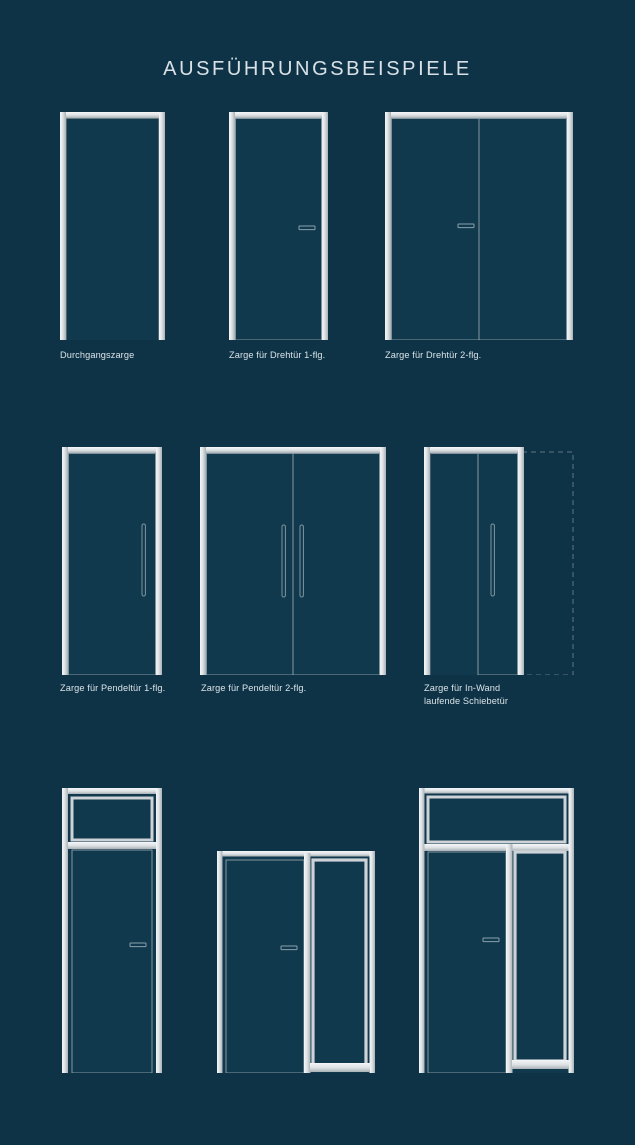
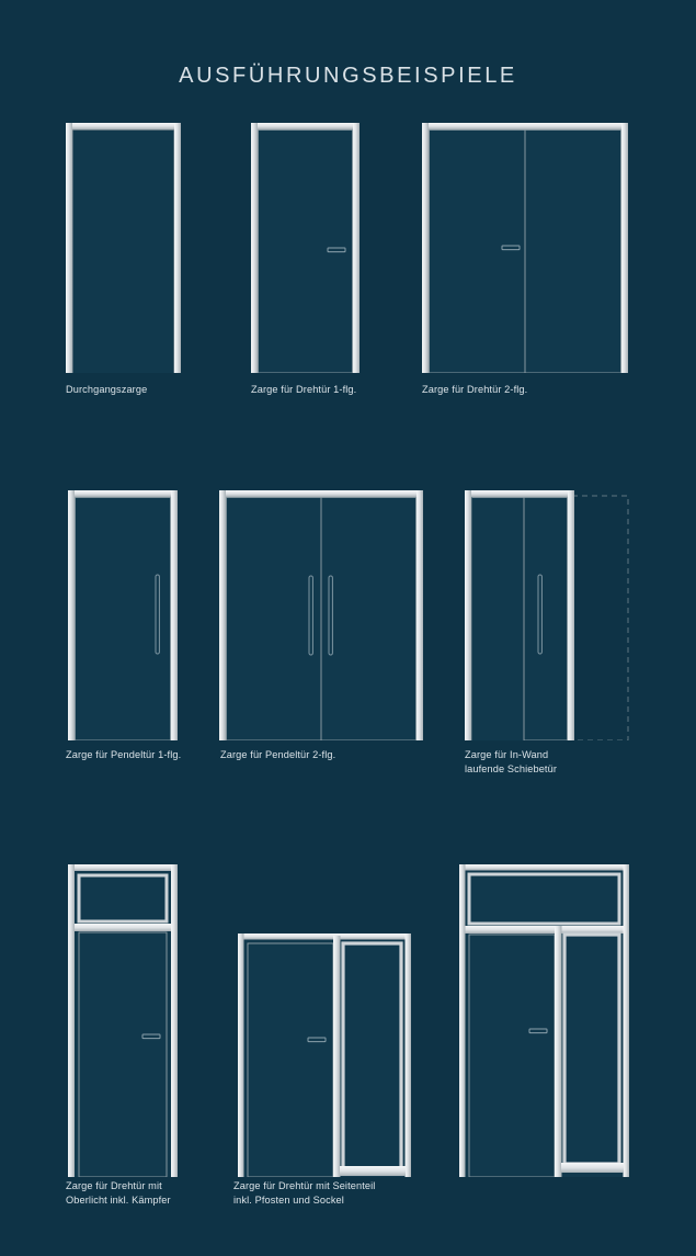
  AUSFÜHRUNGSBEISPIELE
  Durchgangszarge
  Zarge für Drehtür 1-flg.
  Zarge für Drehtür 2-flg.
  Zarge für Pendeltür 1-flg.
  Zarge für Pendeltür 2-flg.
  Zarge für In-Wand
  laufende Schiebetür
+ Zarge für Drehtür mit
+ Oberlicht inkl. Kämpfer
+ Zarge für Drehtür mit Seitenteil
+ inkl. Pfosten und Sockel
